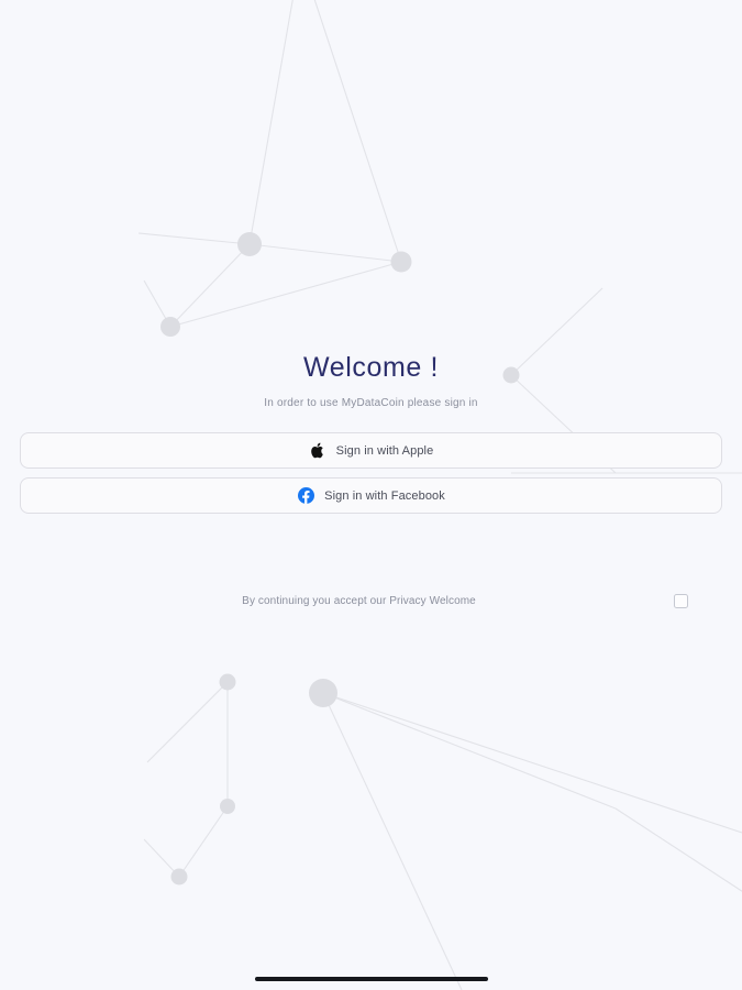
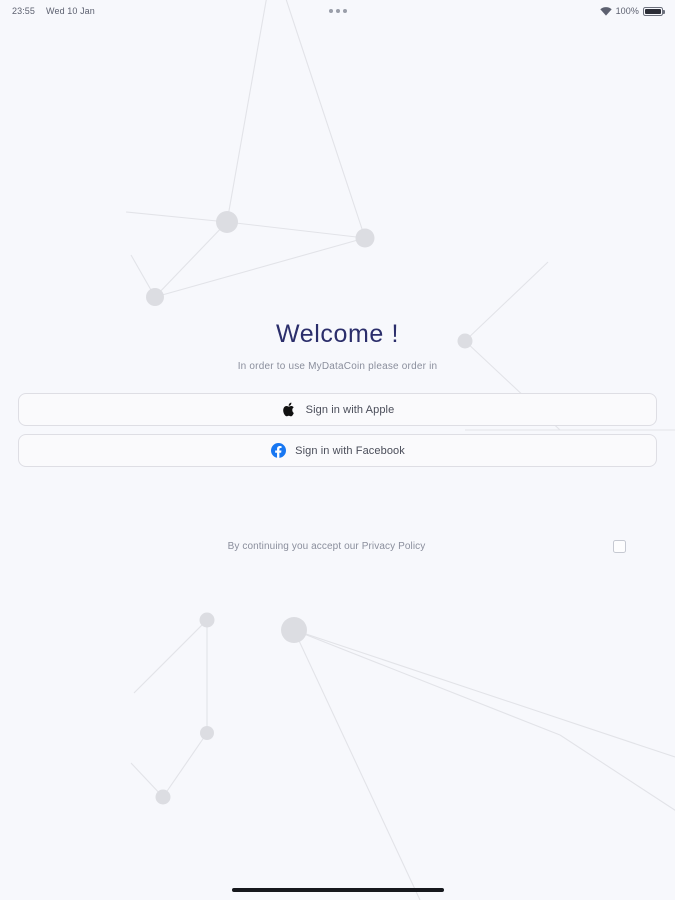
+ 23:55
+ Wed 10 Jan
+ 100%
  Welcome !
- In order to use MyDataCoin please sign in
+ In order to use MyDataCoin please order in
  Sign in with Apple
  Sign in with Facebook
- By continuing you accept our Privacy Welcome
+ By continuing you accept our Privacy Policy
